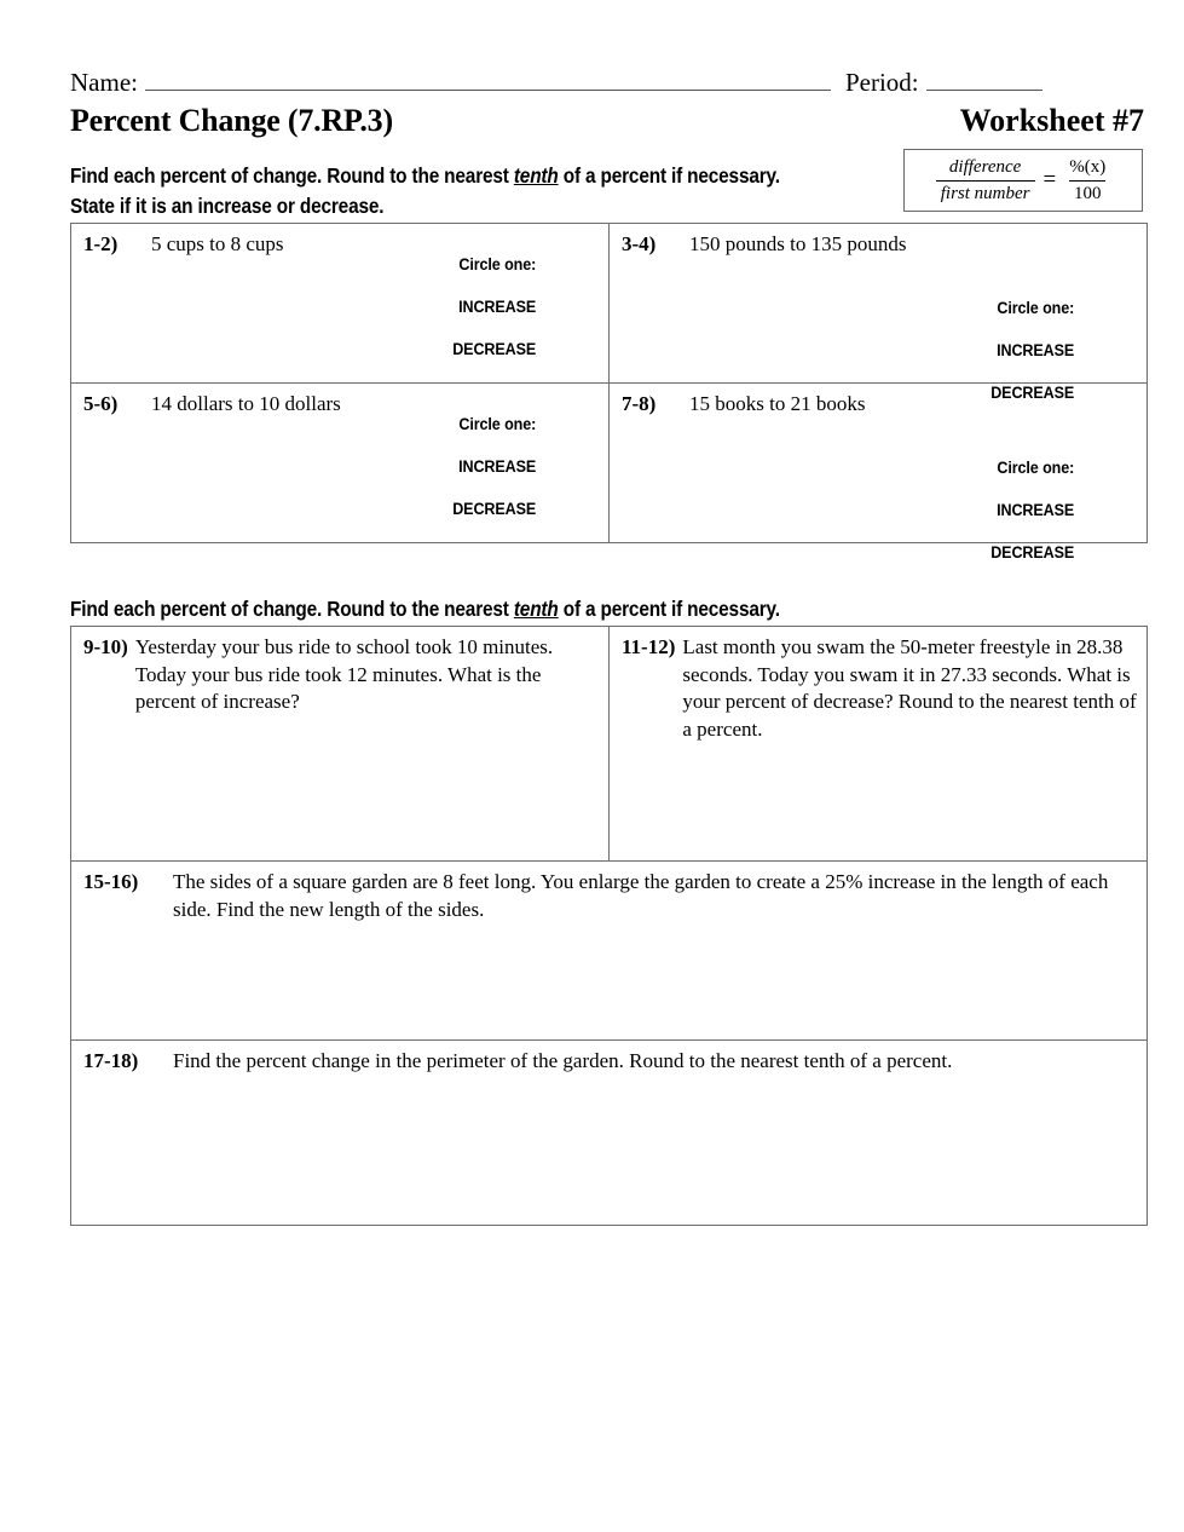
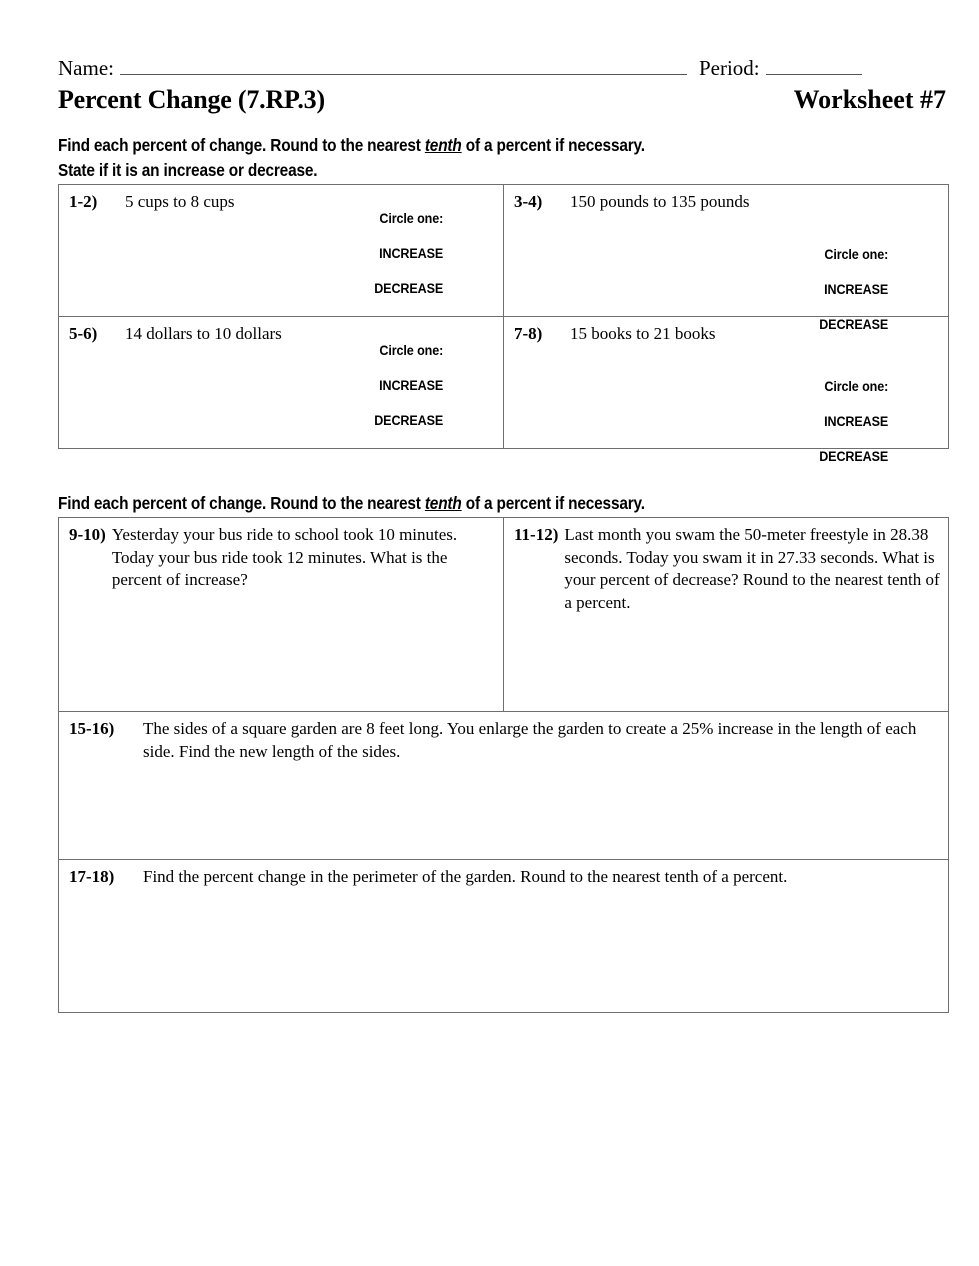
  Name:
  Period:
  Percent Change (7.RP.3)
  Worksheet #7
  Find each percent of change. Round to the nearest tenth of a percent if necessary.
  State if it is an increase or decrease.
- difference
- first number
- =
- %(x)
- 100
  1-2) 5 cups to 8 cups Circle one: INCREASE DECREASE	3-4) 150 pounds to 135 pounds Circle one: INCREASE DECREASE
  5-6) 14 dollars to 10 dollars Circle one: INCREASE DECREASE	7-8) 15 books to 21 books Circle one: INCREASE DECREASE
  Find each percent of change. Round to the nearest tenth of a percent if necessary.
  9-10) Yesterday your bus ride to school took 10 minutes. Today your bus ride took 12 minutes. What is the percent of increase?	11-12) Last month you swam the 50-meter freestyle in 28.38 seconds. Today you swam it in 27.33 seconds. What is your percent of decrease? Round to the nearest tenth of a percent.
  15-16) The sides of a square garden are 8 feet long. You enlarge the garden to create a 25% increase in the length of each side. Find the new length of the sides.
  17-18) Find the percent change in the perimeter of the garden. Round to the nearest tenth of a percent.
